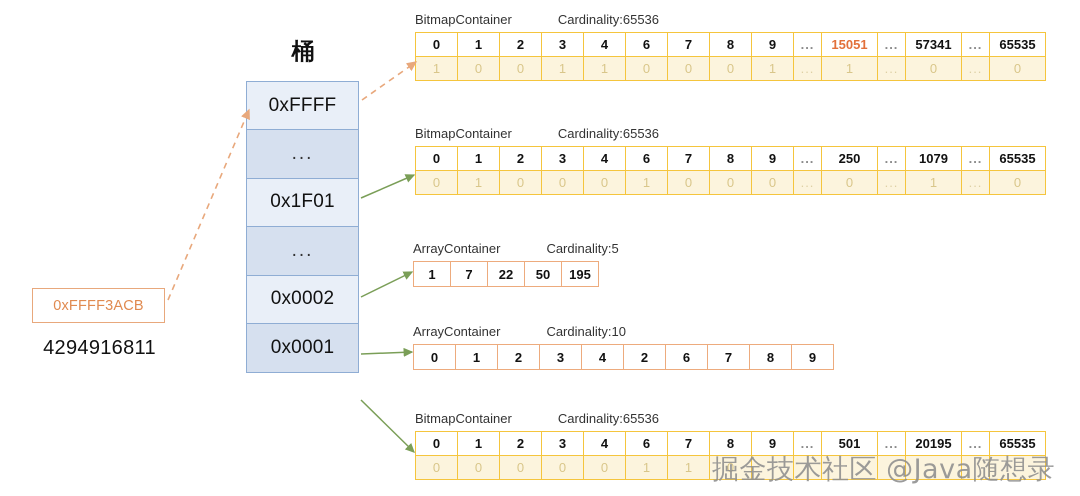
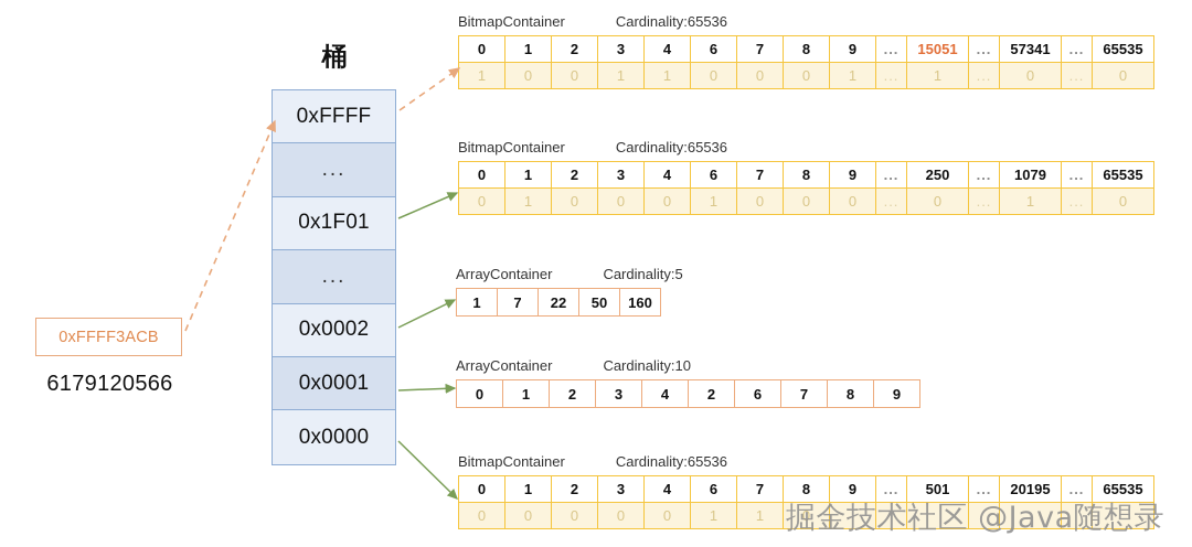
  0xFFFF3ACB
- 4294916811
+ 6179120566
  桶
  0xFFFF
  ...
  0x1F01
  ...
  0x0002
  0x0001
+ 0x0000
  BitmapContainer
  Cardinality:65536
  0	1	2	3	4	6	7	8	9	...	15051	...	57341	...	65535
  1	0	0	1	1	0	0	0	1	...	1	...	0	...	0
  BitmapContainer
  Cardinality:65536
  0	1	2	3	4	6	7	8	9	...	250	...	1079	...	65535
  0	1	0	0	0	1	0	0	0	...	0	...	1	...	0
  ArrayContainer
  Cardinality:5
- 1	7	22	50	195
+ 1	7	22	50	160
  ArrayContainer
  Cardinality:10
  0	1	2	3	4	2	6	7	8	9
  BitmapContainer
  Cardinality:65536
  0	1	2	3	4	6	7	8	9	...	501	...	20195	...	65535
  0	0	0	0	0	1	1	0
  掘金技术社区 @Java随想录
